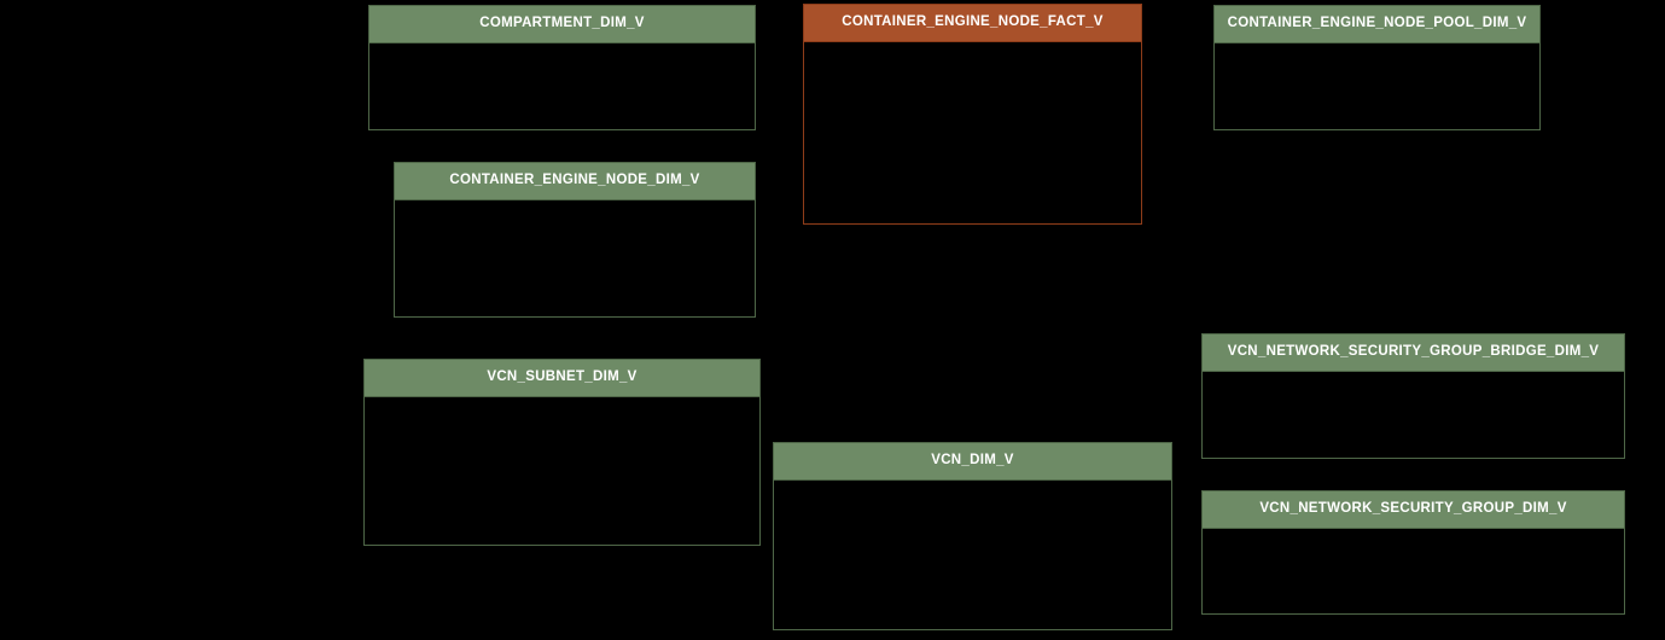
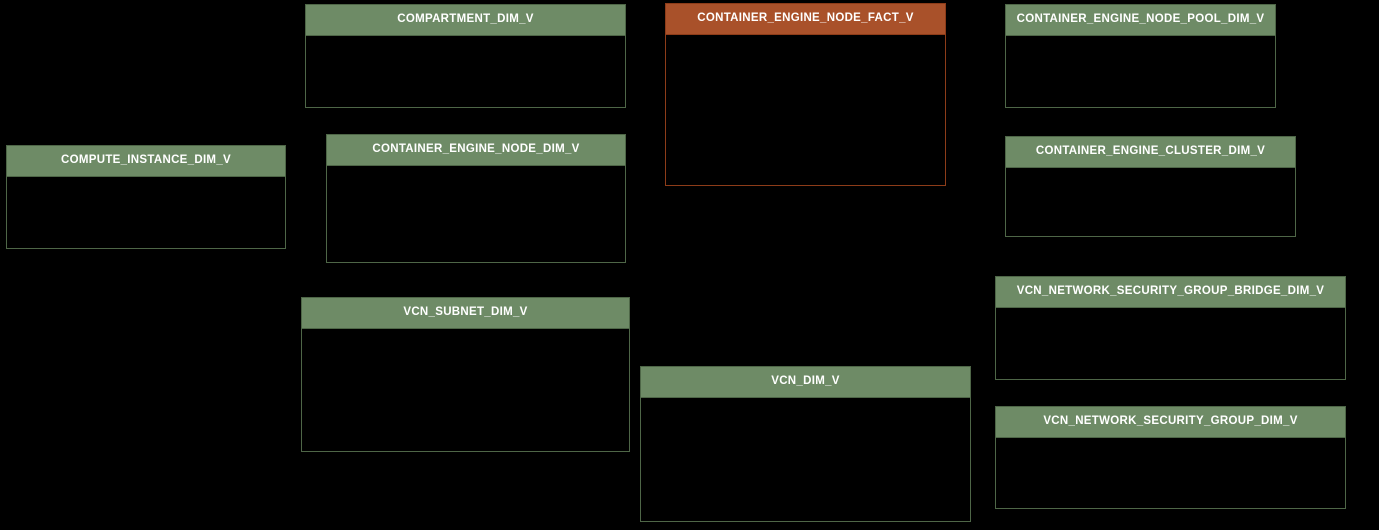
  COMPARTMENT_DIM_V
  CONTAINER_ENGINE_NODE_FACT_V
  CONTAINER_ENGINE_NODE_POOL_DIM_V
+ CONTAINER_ENGINE_CLUSTER_DIM_V
+ COMPUTE_INSTANCE_DIM_V
  CONTAINER_ENGINE_NODE_DIM_V
  VCN_NETWORK_SECURITY_GROUP_BRIDGE_DIM_V
  VCN_SUBNET_DIM_V
  VCN_NETWORK_SECURITY_GROUP_DIM_V
  VCN_DIM_V
